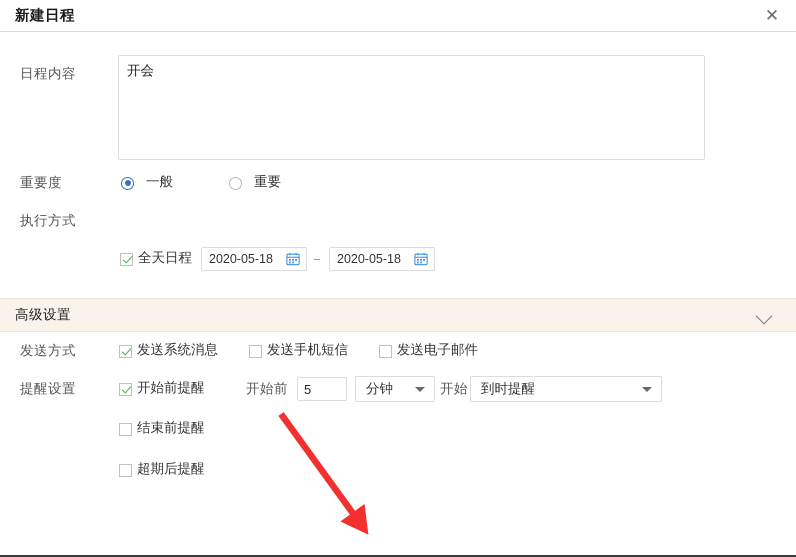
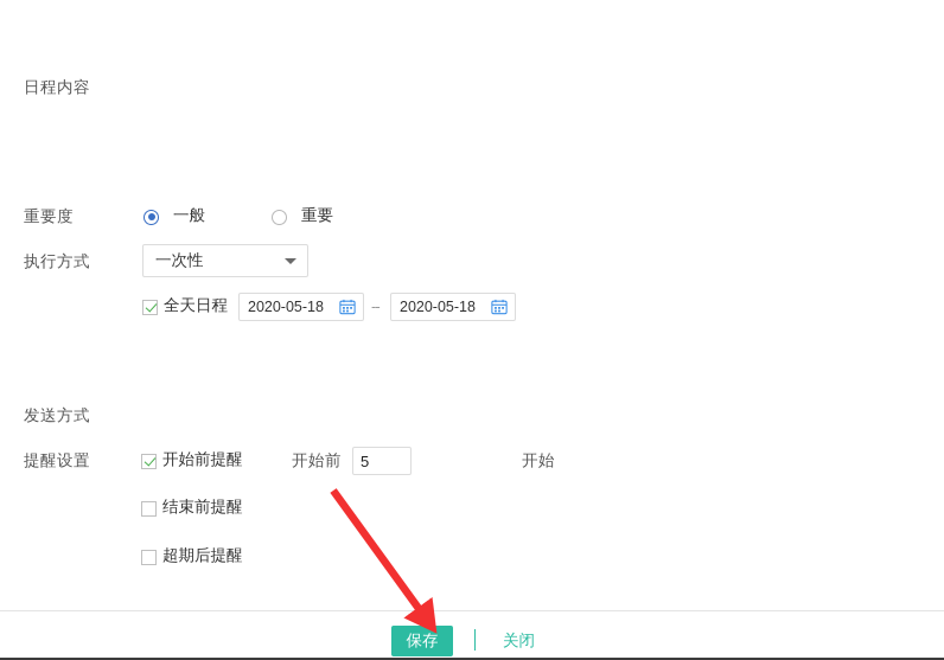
- 新建日程
- ✕
  日程内容
- 开会
  重要度
  一般
  重要
  执行方式
+ 一次性
  全天日程
  2020-05-18
  --
  2020-05-18
- 高级设置
  发送方式
- 发送系统消息
- 发送手机短信
- 发送电子邮件
  提醒设置
  开始前提醒
  开始前
  5
- 分钟
  开始
- 到时提醒
  结束前提醒
  超期后提醒
+ 保存
+ 关闭
